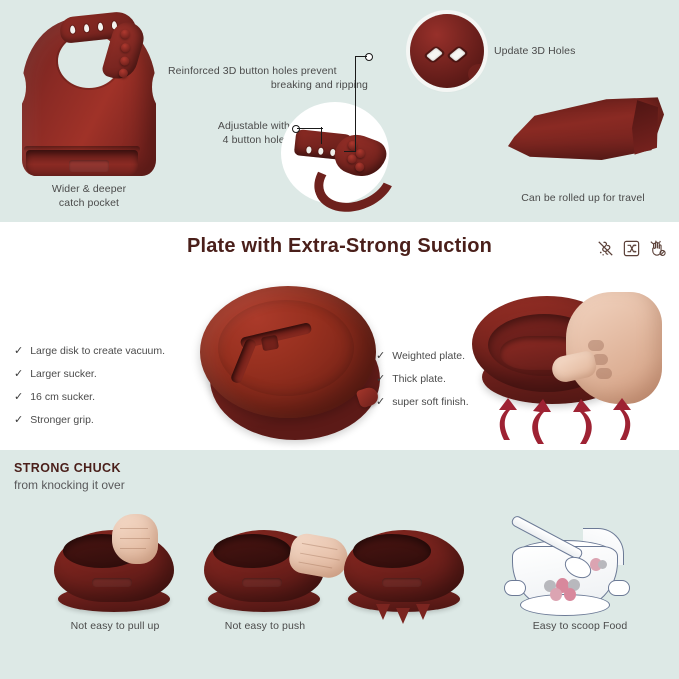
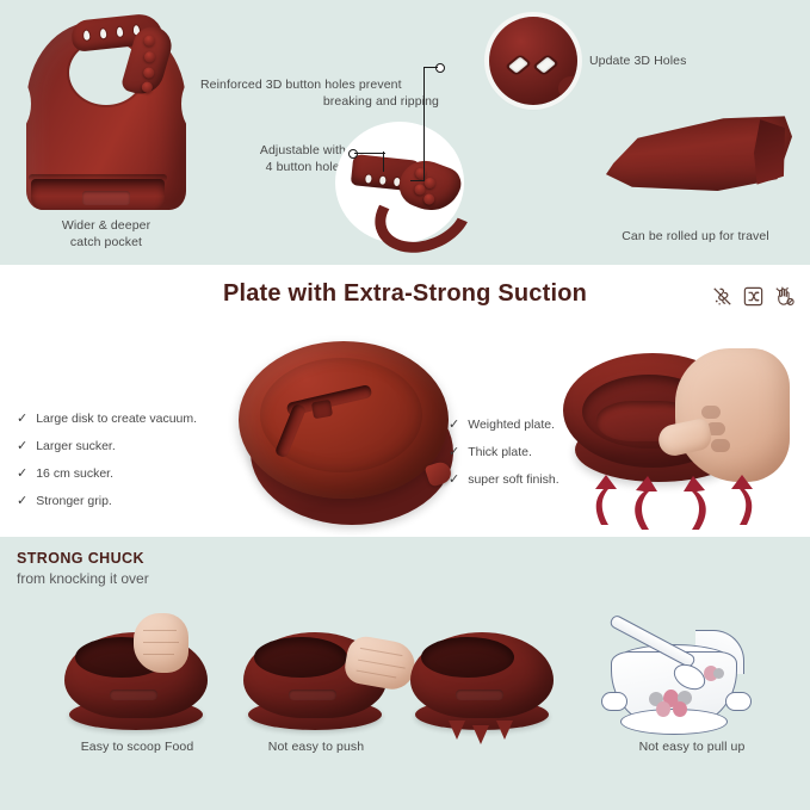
  Wider & deeper
  catch pocket
  Reinforced 3D button holes prevent
  breaking and rippng
  Adjustable with
  4 button hol
  Update 3D Holes
  Can be rolled up for travel
  Plate with Extra-Strong Suction
  ✓
  Large disk to create vacuum.
  ✓
  Larger sucker.
  ✓
  16 cm sucker.
  ✓
  Stronger grip.
  ✓
  Weighted plate.
  ✓
  Thick plate.
  ✓
  super soft finish.
  STRONG CHUCK
  from knocking it over
- Not easy to pull up
+ Easy to scoop Food
  Not easy to push
- Easy to scoop Food
+ Not easy to pull up
